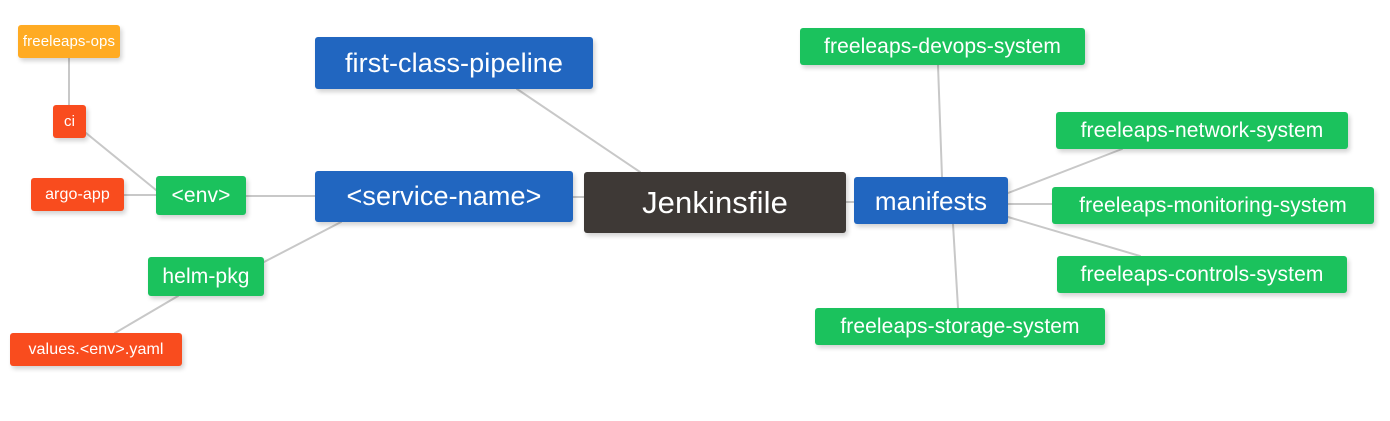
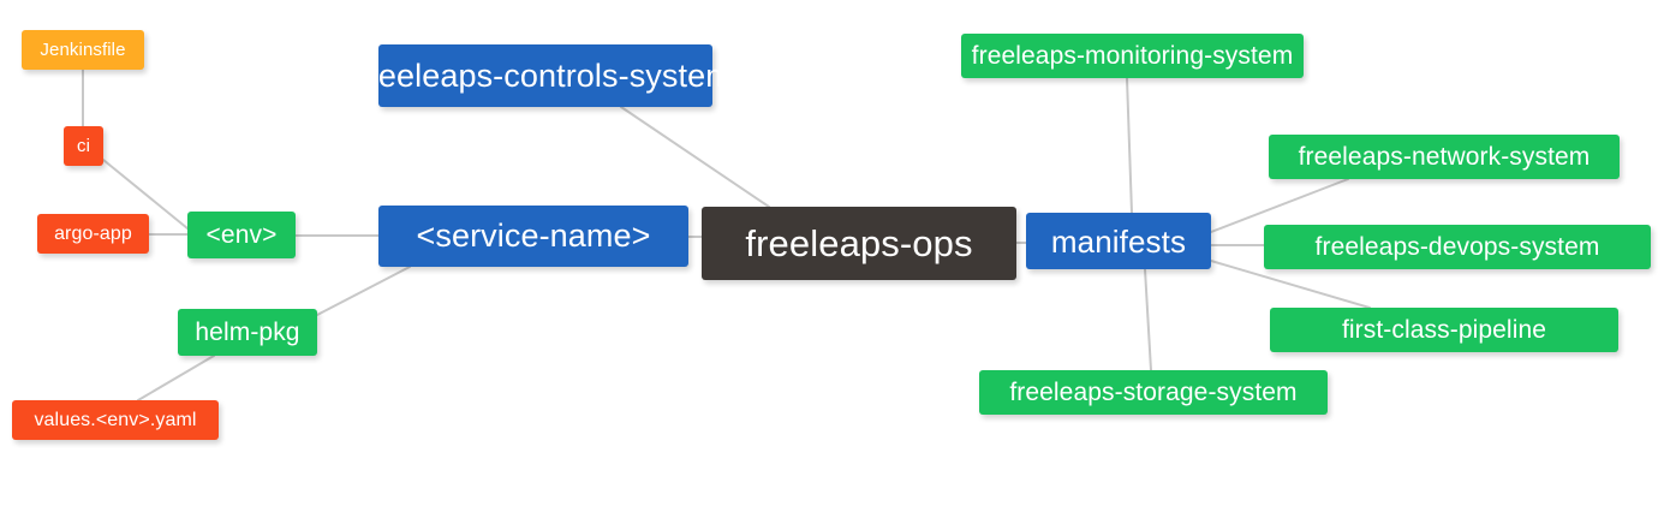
- freeleaps-ops
+ Jenkinsfile
  ci
  argo-app
  <env>
  helm-pkg
  values.<env>.yaml
- first-class-pipeline
+ freeleaps-controls-system
  <service-name>
- Jenkinsfile
+ freeleaps-ops
  manifests
- freeleaps-devops-system
+ freeleaps-monitoring-system
  freeleaps-network-system
- freeleaps-monitoring-system
+ freeleaps-devops-system
- freeleaps-controls-system
+ first-class-pipeline
  freeleaps-storage-system
